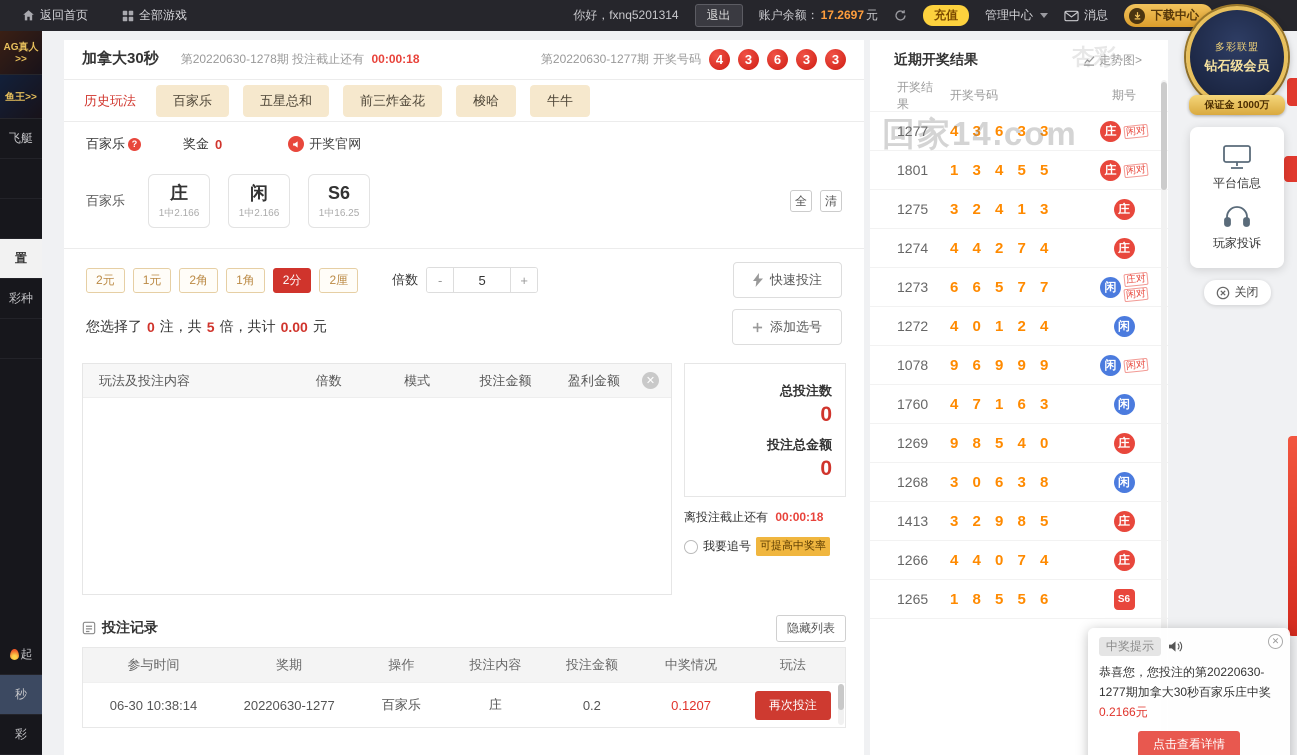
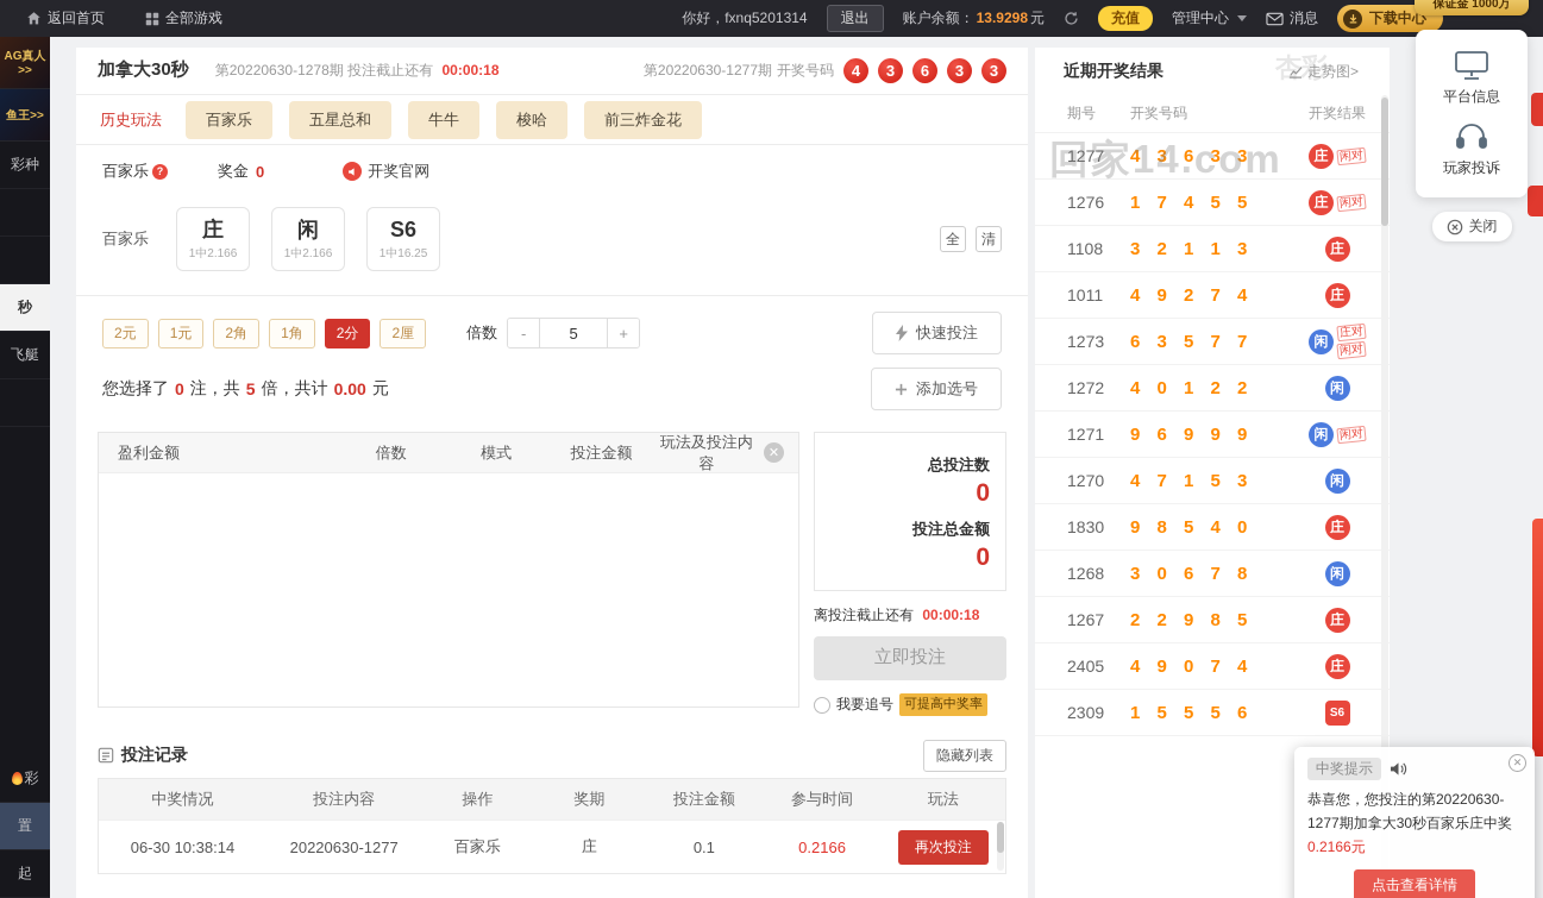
  返回首页
  全部游戏
  你好，fxnq5201314
  退出
- 账户余额： 17.2697 元
+ 账户余额： 13.9298 元
  充值
  管理中心
  消息
  下载中心
  AG真人>>
  鱼王>>
- 飞艇
+ 彩种
- 置
+ 秒
- 彩种
+ 飞艇
- 起
+ 彩
- 秒
+ 置
- 彩
+ 起
  加拿大30秒
  第20220630-1278期 投注截止还有 00:00:18
  第20220630-1277期
  开奖号码
  4
  3
  6
  3
  3
  历史玩法
  百家乐
  五星总和
- 前三炸金花
+ 牛牛
  梭哈
- 牛牛
+ 前三炸金花
  百家乐
  奖金
  0
  开奖官网
  百家乐
  庄
  1中2.166
  闲
  1中2.166
  S6
  1中16.25
  全
  清
  2元
  1元
  2角
  1角
  2分
  2厘
  倍数
  -
  5
  +
  快速投注
  您选择了
  0
  注，共
  5
  倍，共计
  0.00
  元
  添加选号
- 玩法及投注内容
+ 盈利金额
  倍数
  模式
  投注金额
- 盈利金额
+ 玩法及投注内容
  总投注数
  0
  投注总金额
  0
  离投注截止还有 00:00:18
+ 立即投注
  我要追号
  可提高中奖率
  投注记录
  隐藏列表
- 参与时间
+ 中奖情况
- 奖期
+ 投注内容
  操作
- 投注内容
+ 奖期
  投注金额
- 中奖情况
+ 参与时间
  玩法
  06-30 10:38:14
  20220630-1277
  百家乐
  庄
- 0.2
+ 0.1
- 0.1207
+ 0.2166
  再次投注
  杏彩
  回家14.com
  近期开奖结果
  走势图>
- 开奖结果
+ 期号
  开奖号码
- 期号
+ 开奖结果
  1277
  4 3 6 3 3
  庄
- 1801
+ 1276
- 1 3 4 5 5
+ 1 7 4 5 5
  庄
- 1275
+ 1108
- 3 2 4 1 3
+ 3 2 1 1 3
  庄
- 1274
+ 1011
- 4 4 2 7 4
+ 4 9 2 7 4
  庄
  1273
- 6 6 5 7 7
+ 6 3 5 7 7
  闲
  1272
- 4 0 1 2 4
+ 4 0 1 2 2
  闲
- 1078
+ 1271
  9 6 9 9 9
  闲
- 1760
+ 1270
- 4 7 1 6 3
+ 4 7 1 5 3
  闲
- 1269
+ 1830
  9 8 5 4 0
  庄
  1268
- 3 0 6 3 8
+ 3 0 6 7 8
  闲
- 1413
+ 1267
- 3 2 9 8 5
+ 2 2 9 8 5
  庄
- 1266
+ 2405
- 4 4 0 7 4
+ 4 9 0 7 4
  庄
- 1265
+ 2309
- 1 8 5 5 6
+ 1 5 5 5 6
  S6
- 多彩联盟
- 钻石级会员
  保证金 1000万
  平台信息
  玩家投诉
  关闭
  中奖提示
  恭喜您，您投注的第20220630-1277期加拿大30秒百家乐庄中奖0.2166元
  点击查看详情
